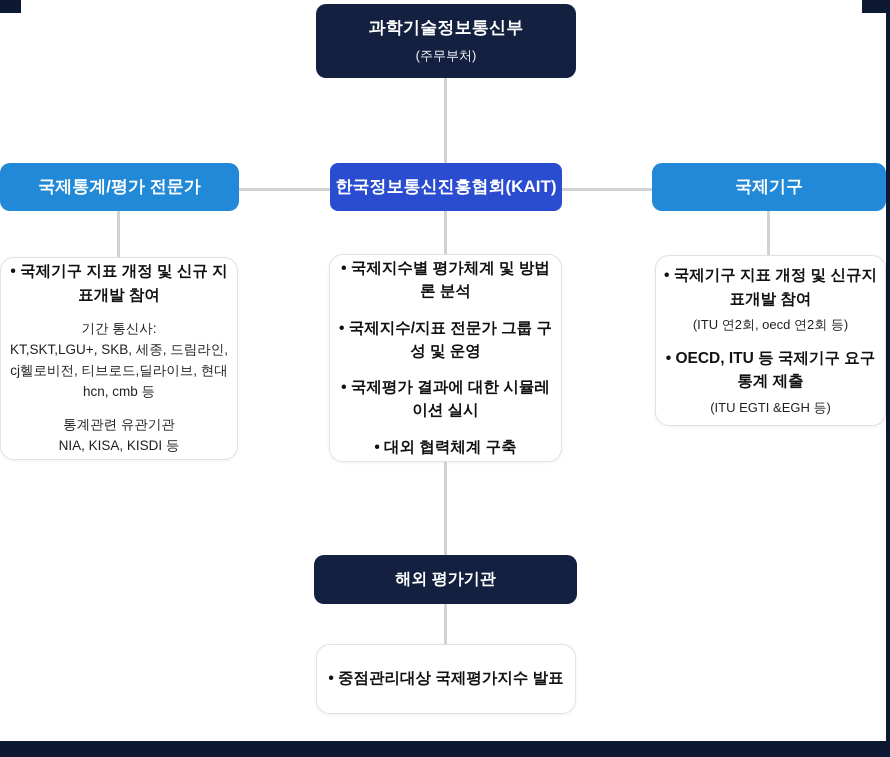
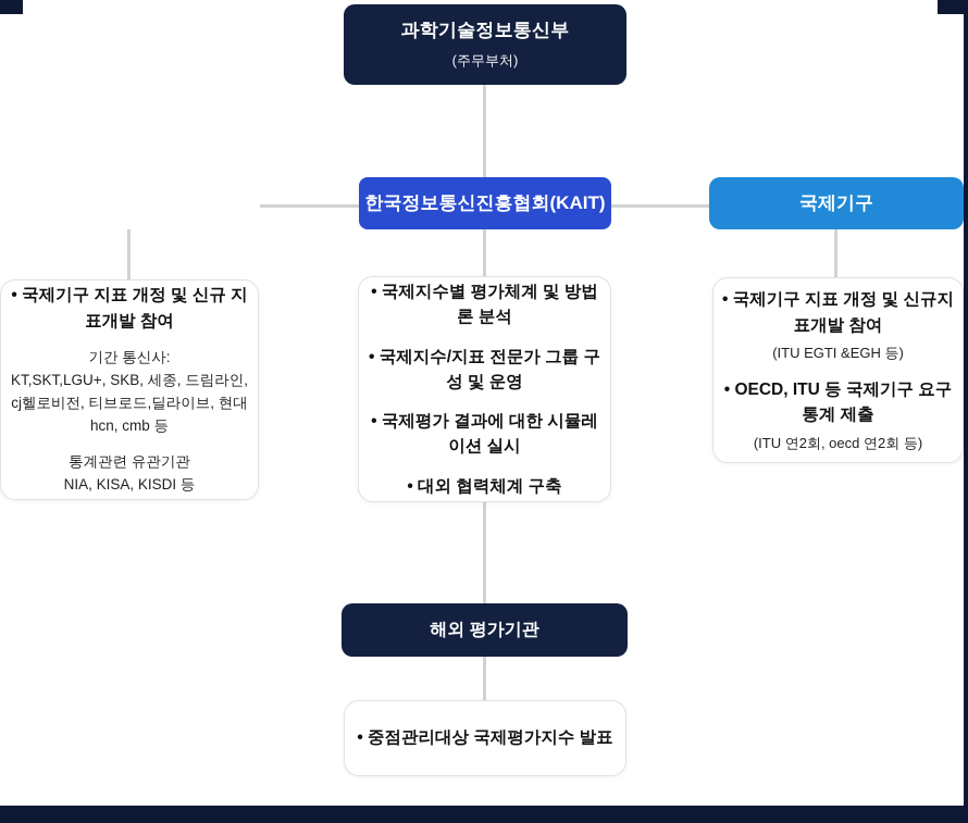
  과학기술정보통신부
  (주무부처)
- 국제통계/평가 전문가
  한국정보통신진흥협회(KAIT)
  국제기구
  • 국제기구 지표 개정 및 신규 지표개발 참여
  기간 통신사:
  KT,SKT,LGU+, SKB, 세종, 드림라인, cj헬로비전, 티브로드,딜라이브, 현대 hcn, cmb 등
  통계관련 유관기관
  NIA, KISA, KISDI 등
  • 국제지수별 평가체계 및 방법론 분석
  • 국제지수/지표 전문가 그룹 구성 및 운영
  • 국제평가 결과에 대한 시뮬레이션 실시
  • 대외 협력체계 구축
  • 국제기구 지표 개정 및 신규지표개발 참여
- (ITU 연2회, oecd 연2회 등)
+ (ITU EGTI &EGH 등)
  • OECD, ITU 등 국제기구 요구통계 제출
- (ITU EGTI &EGH 등)
+ (ITU 연2회, oecd 연2회 등)
  해외 평가기관
  • 중점관리대상 국제평가지수 발표
